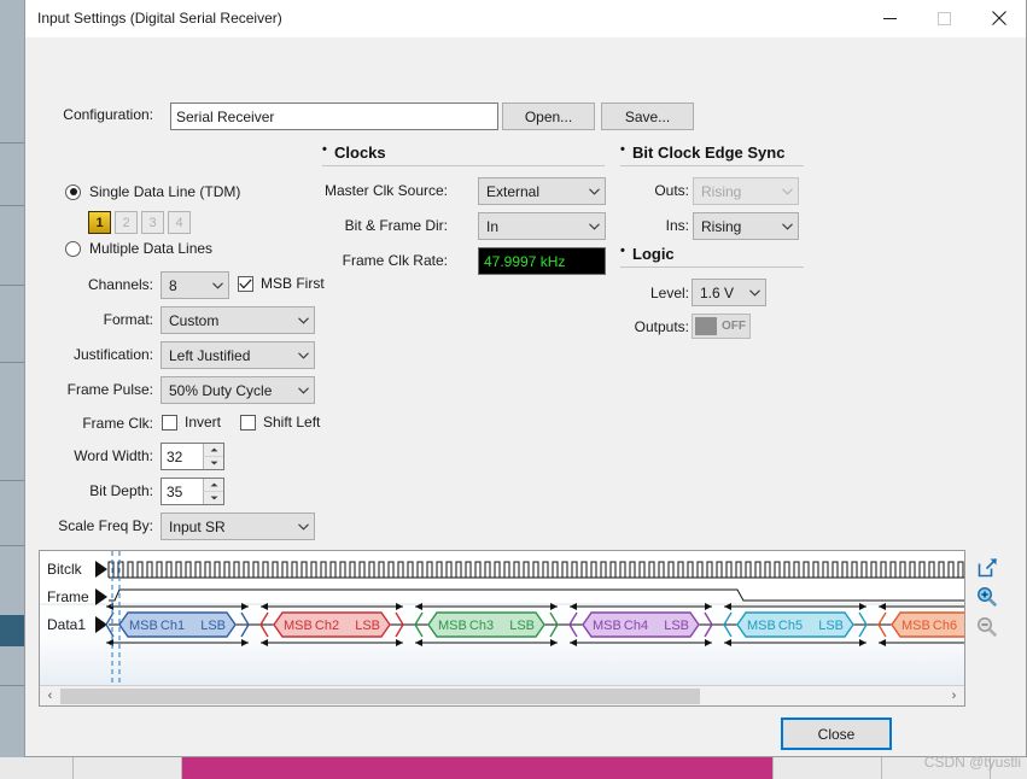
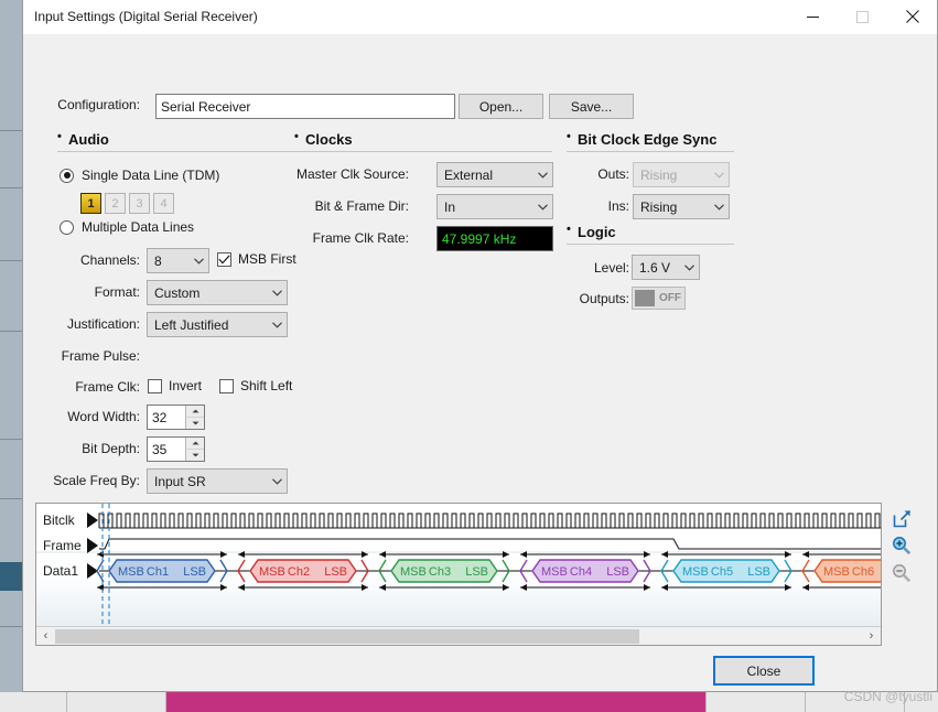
  Input Settings (Digital Serial Receiver)
  Configuration:
  Serial Receiver
  Open...
  Save...
+ Audio
  Single Data Line (TDM)
  1
  2
  3
  4
  Multiple Data Lines
  Channels:
  8
  MSB First
  Format:
  Custom
  Justification:
  Left Justified
  Frame Pulse:
- 50% Duty Cycle
  Frame Clk:
  Invert
  Shift Left
  Word Width:
  32
  Bit Depth:
  35
  Scale Freq By:
  Input SR
  Clocks
  Master Clk Source:
  External
  Bit & Frame Dir:
  In
  Frame Clk Rate:
  47.9997 kHz
  Bit Clock Edge Sync
  Outs:
  Rising
  Ins:
  Rising
  Logic
  Level:
  1.6 V
  Outputs:
  OFF
  Bitclk
  Frame
  Data1
  MSB
  Ch1
  LSB
  MSB
  Ch2
  LSB
  MSB
  Ch3
  LSB
  MSB
  Ch4
  LSB
  MSB
  Ch5
  LSB
  MSB
  Ch6
  ‹
  ›
  Close
  CSDN @tyustli
